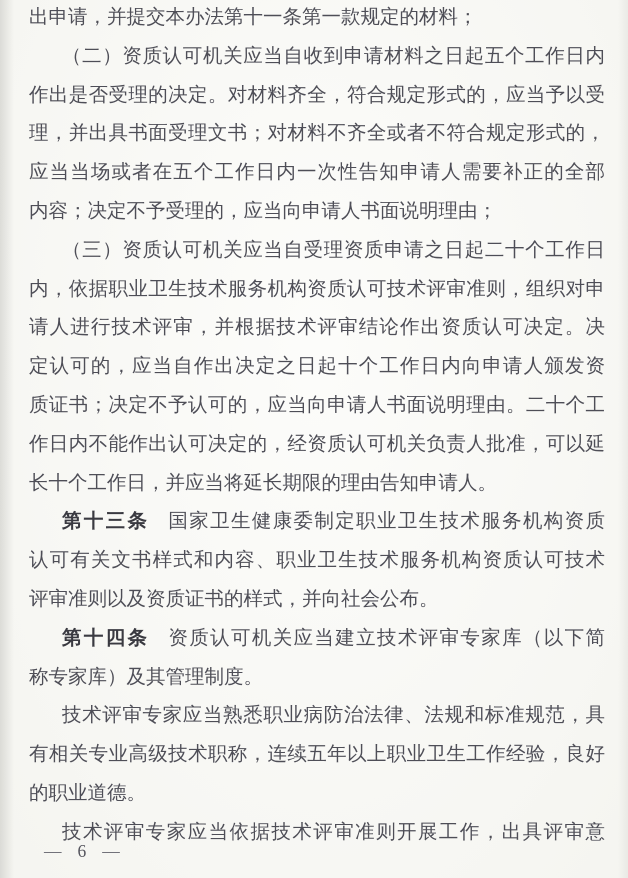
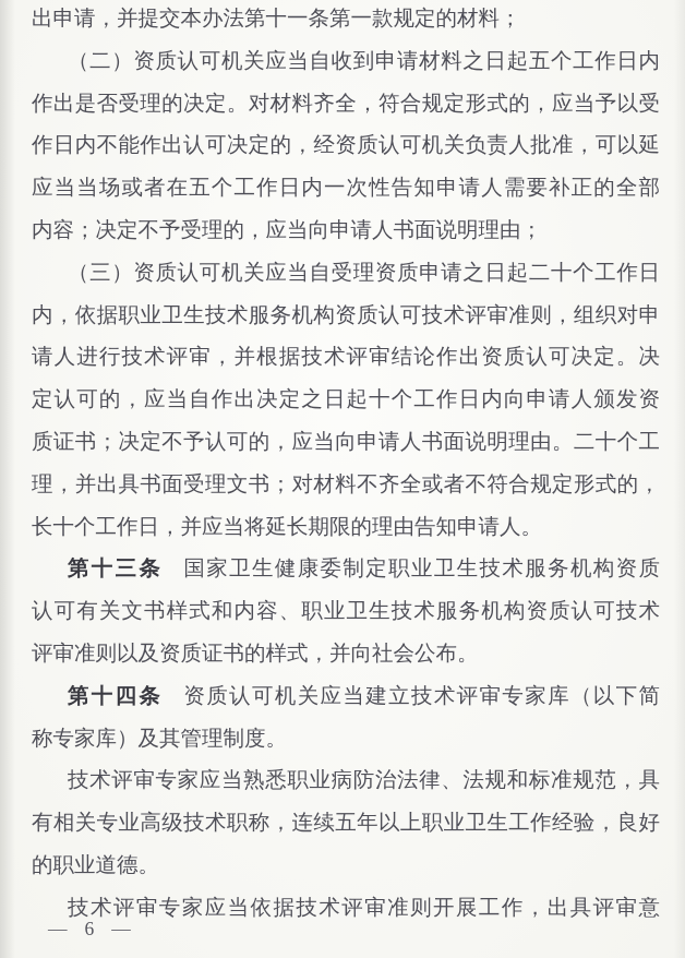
  出申请，并提交本办法第十一条第一款规定的材料；
  （二）资质认可机关应当自收到申请材料之日起五个工作日内
  作出是否受理的决定。对材料齐全，符合规定形式的，应当予以受
- 理，并出具书面受理文书；对材料不齐全或者不符合规定形式的，
+ 作日内不能作出认可决定的，经资质认可机关负责人批准，可以延
  应当当场或者在五个工作日内一次性告知申请人需要补正的全部
  内容；决定不予受理的，应当向申请人书面说明理由；
  （三）资质认可机关应当自受理资质申请之日起二十个工作日
  内，依据职业卫生技术服务机构资质认可技术评审准则，组织对申
  请人进行技术评审，并根据技术评审结论作出资质认可决定。决
  定认可的，应当自作出决定之日起十个工作日内向申请人颁发资
  质证书；决定不予认可的，应当向申请人书面说明理由。二十个工
- 作日内不能作出认可决定的，经资质认可机关负责人批准，可以延
+ 理，并出具书面受理文书；对材料不齐全或者不符合规定形式的，
  长十个工作日，并应当将延长期限的理由告知申请人。
  第十三条 国家卫生健康委制定职业卫生技术服务机构资质
  认可有关文书样式和内容、职业卫生技术服务机构资质认可技术
  评审准则以及资质证书的样式，并向社会公布。
  第十四条 资质认可机关应当建立技术评审专家库（以下简
  称专家库）及其管理制度。
  技术评审专家应当熟悉职业病防治法律、法规和标准规范，具
  有相关专业高级技术职称，连续五年以上职业卫生工作经验，良好
  的职业道德。
  技术评审专家应当依据技术评审准则开展工作，出具评审意
  — 6 —
